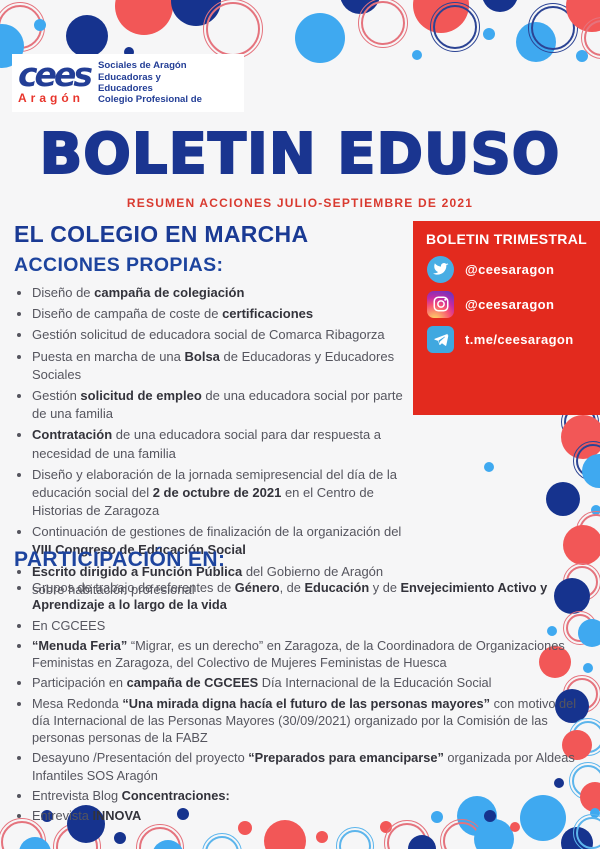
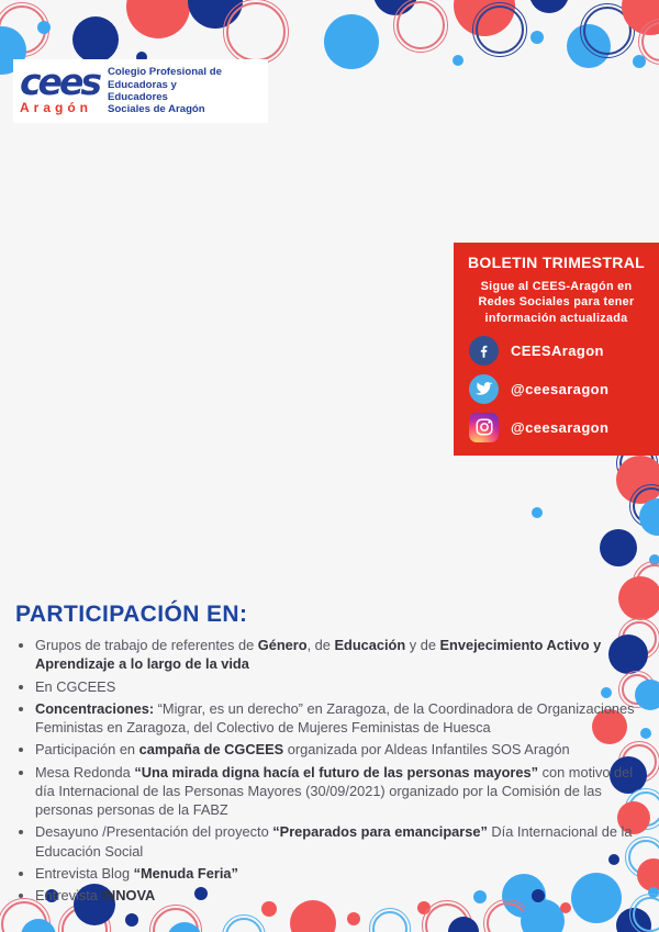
  cees
  Aragón
- Sociales de Aragón
+ Colegio Profesional de
  Educadoras y
  Educadores
- Colegio Profesional de
+ Sociales de Aragón
- BOLETIN EDUSO
- RESUMEN ACCIONES JULIO-SEPTIEMBRE DE 2021
- EL COLEGIO EN MARCHA
- ACCIONES PROPIAS:
- Diseño de campaña de colegiación
- Diseño de campaña de coste de certificaciones
- Gestión solicitud de educadora social de Comarca Ribagorza
- Puesta en marcha de una Bolsa de Educadoras y Educadores Sociales
- Gestión solicitud de empleo de una educadora social por parte de una familia
- Contratación de una educadora social para dar respuesta a necesidad de una familia
- Diseño y elaboración de la jornada semipresencial del día de la educación social del 2 de octubre de 2021 en el Centro de Historias de Zaragoza
- Continuación de gestiones de finalización de la organización del VIII Congreso de Educación Social
- Escrito dirigido a Función Pública del Gobierno de Aragón sobre habitación profesional
  PARTICIPACIÓN EN:
  Grupos de trabajo de referentes de Género, de Educación y de Envejecimiento Activo y Aprendizaje a lo largo de la vida
  En CGCEES
- “Menuda Feria” “Migrar, es un derecho” en Zaragoza, de la Coordinadora de Organizaciones Feministas en Zaragoza, del Colectivo de Mujeres Feministas de Huesca
+ Concentraciones: “Migrar, es un derecho” en Zaragoza, de la Coordinadora de Organizaciones Feministas en Zaragoza, del Colectivo de Mujeres Feministas de Huesca
- Participación en campaña de CGCEES Día Internacional de la Educación Social
+ Participación en campaña de CGCEES organizada por Aldeas Infantiles SOS Aragón
  Mesa Redonda “Una mirada digna hacía el futuro de las personas mayores” con motivo del día Internacional de las Personas Mayores (30/09/2021) organizado por la Comisión de las personas personas de la FABZ
- Desayuno /Presentación del proyecto “Preparados para emanciparse” organizada por Aldeas Infantiles SOS Aragón
+ Desayuno /Presentación del proyecto “Preparados para emanciparse” Día Internacional de la Educación Social
- Entrevista Blog Concentraciones:
+ Entrevista Blog “Menuda Feria”
  Entrevista INNOVA
  BOLETIN TRIMESTRAL
+ Sigue al CEES-Aragón en Redes Sociales para tener información actualizada
+ CEESAragon
  @ceesaragon
  @ceesaragon
- t.me/ceesaragon
